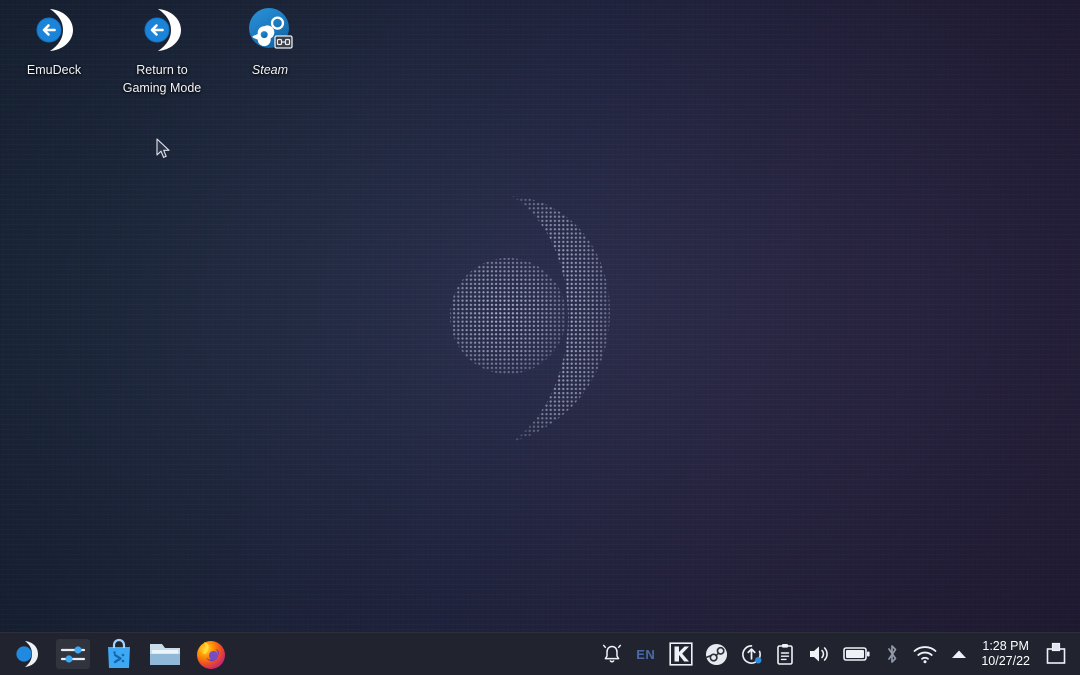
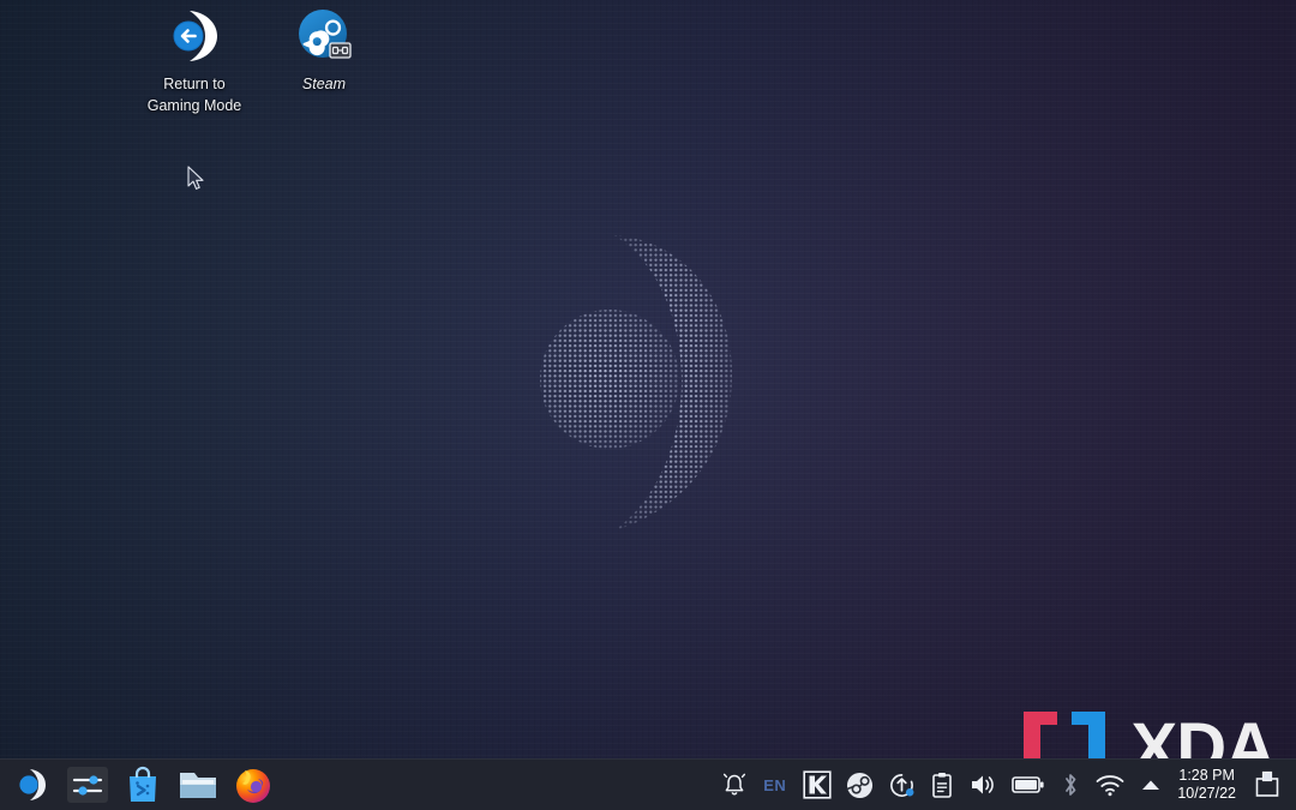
- EmuDeck
  Return to
  Gaming Mode
  Steam
+ XDA
  EN
  1:28 PM
  10/27/22
